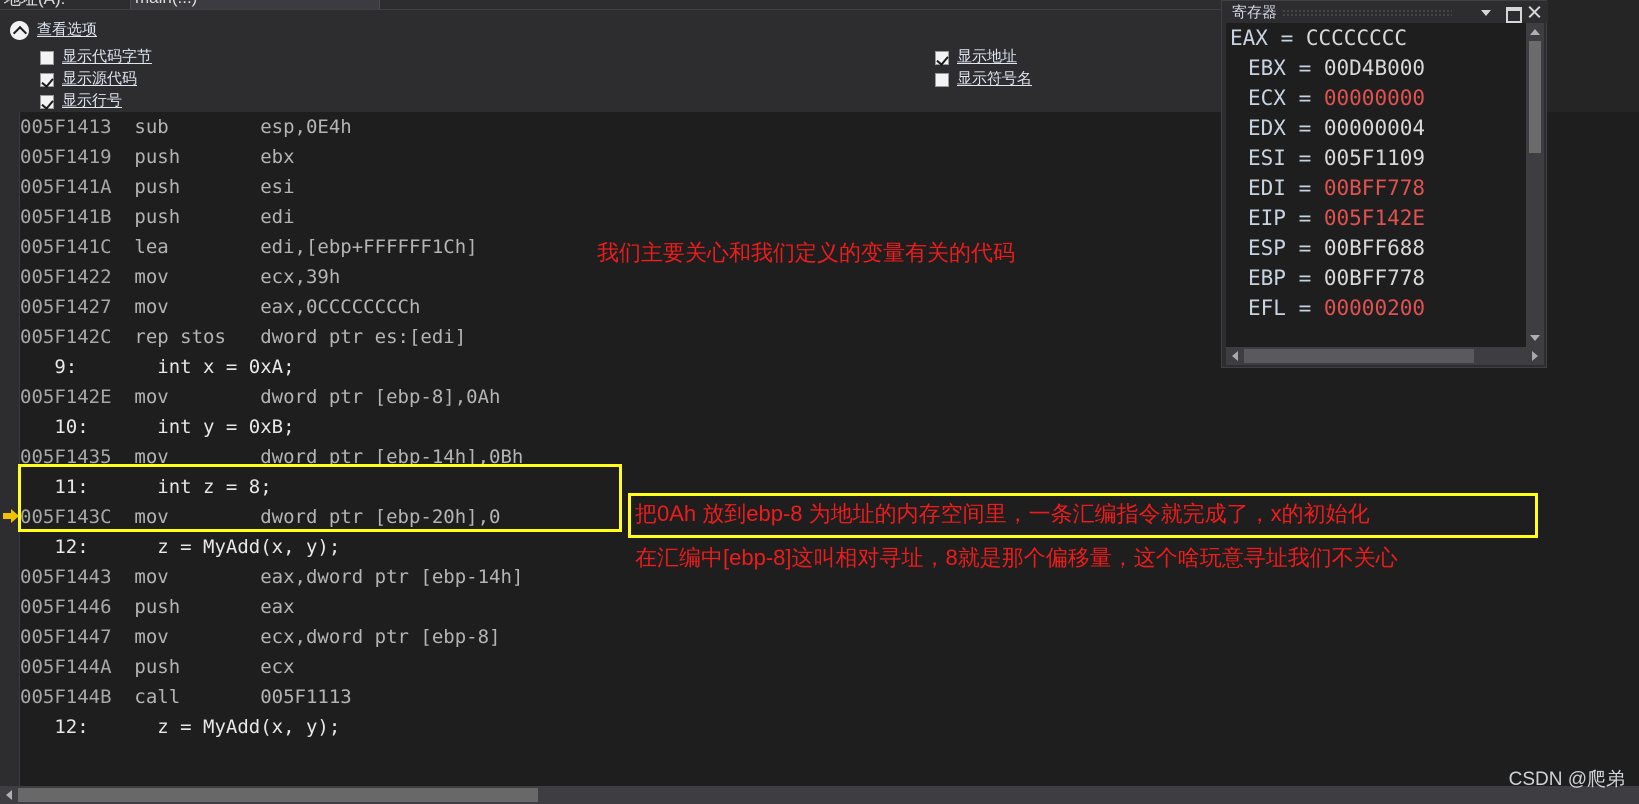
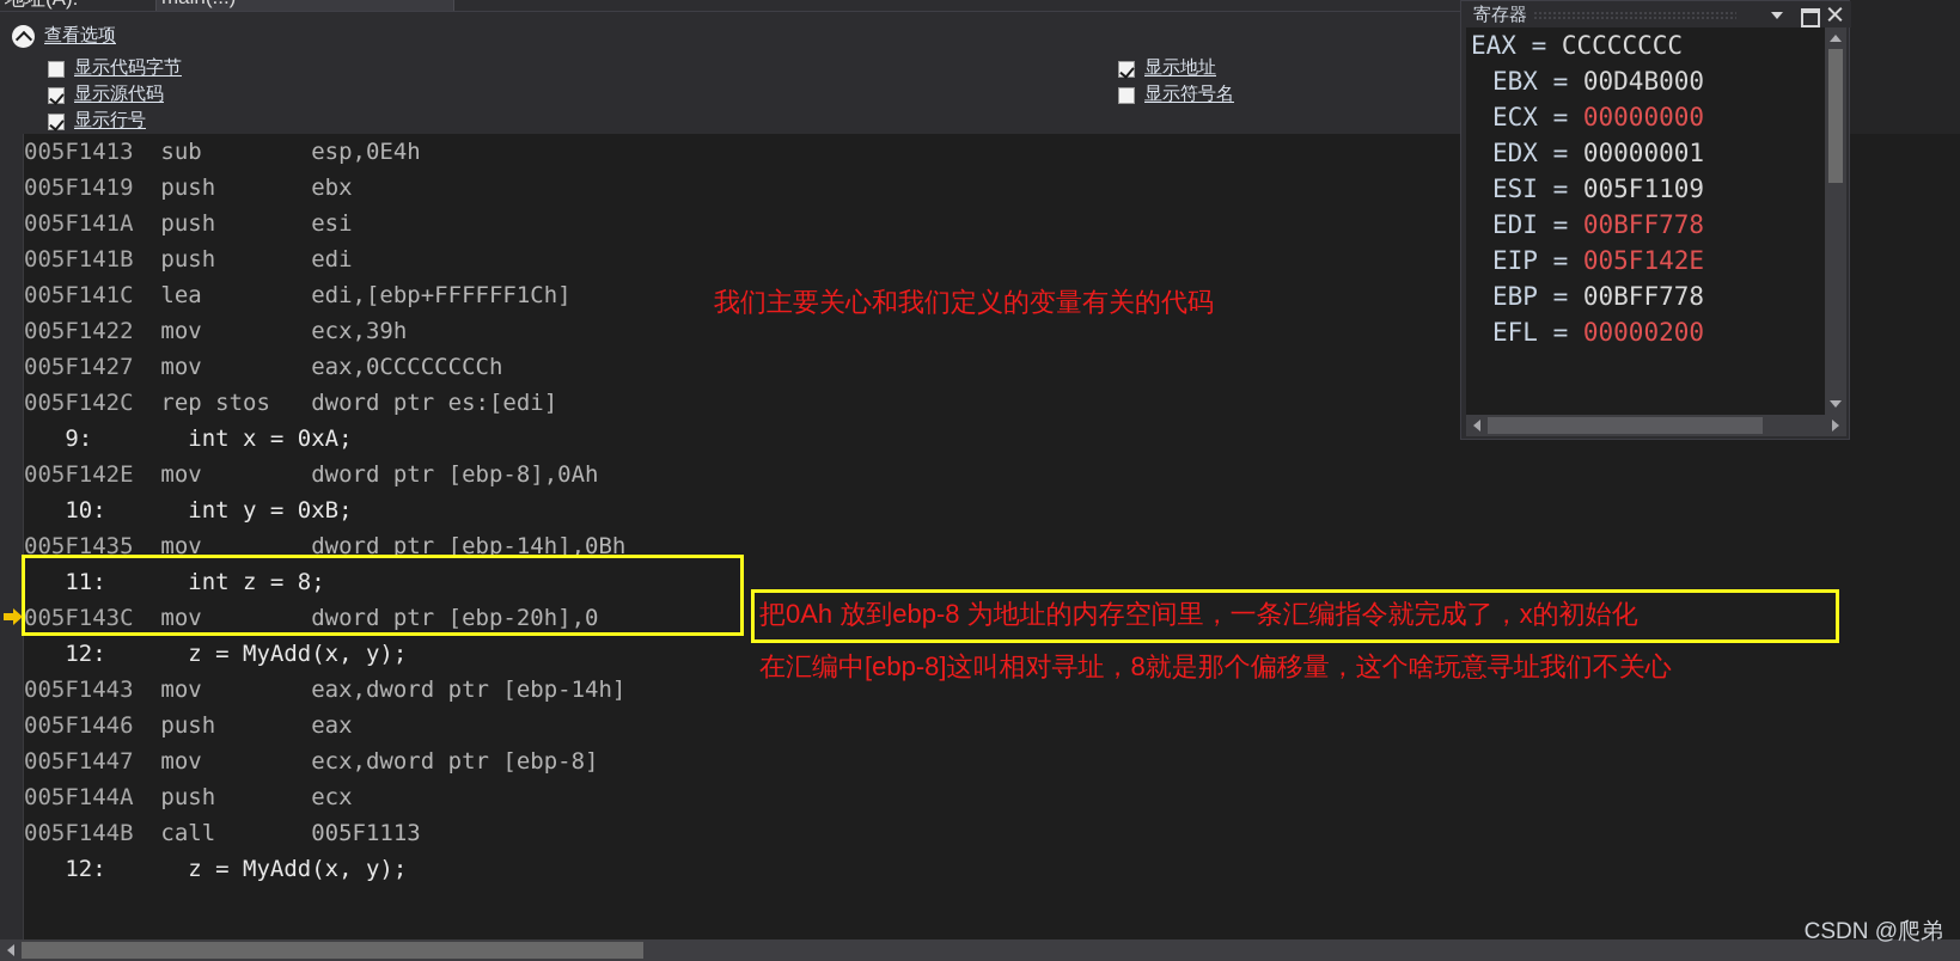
  查看选项
  显示代码字节
  显示源代码
  显示行号
  显示地址
  显示符号名
  005F1413 sub esp,0E4h
  005F1419 push ebx
  005F141A push esi
  005F141B push edi
  005F141C lea edi,[ebp+FFFFFF1Ch]
  005F1422 mov ecx,39h
  005F1427 mov eax,0CCCCCCCCh
  005F142C rep stos dword ptr es:[edi]
  9: int x = 0xA;
  005F142E mov dword ptr [ebp-8],0Ah
  10: int y = 0xB;
  005F1435 mov dword ptr [ebp-14h],0Bh
  11: int z = 8;
  005F143C mov dword ptr [ebp-20h],0
  12: z = MyAdd(x, y);
  005F1443 mov eax,dword ptr [ebp-14h]
  005F1446 push eax
  005F1447 mov ecx,dword ptr [ebp-8]
  005F144A push ecx
  005F144B call 005F1113
  12: z = MyAdd(x, y);
  我们主要关心和我们定义的变量有关的代码
  把0Ah 放到ebp-8 为地址的内存空间里，一条汇编指令就完成了，x的初始化
  在汇编中[ebp-8]这叫相对寻址，8就是那个偏移量，这个啥玩意寻址我们不关心
  CSDN @爬弟
  寄存器
  EAX = CCCCCCCC
  EBX = 00D4B000
  ECX = 00000000
- EDX = 00000004
+ EDX = 00000001
  ESI = 005F1109
  EDI = 00BFF778
  EIP = 005F142E
- ESP = 00BFF688
  EBP = 00BFF778
  EFL = 00000200
